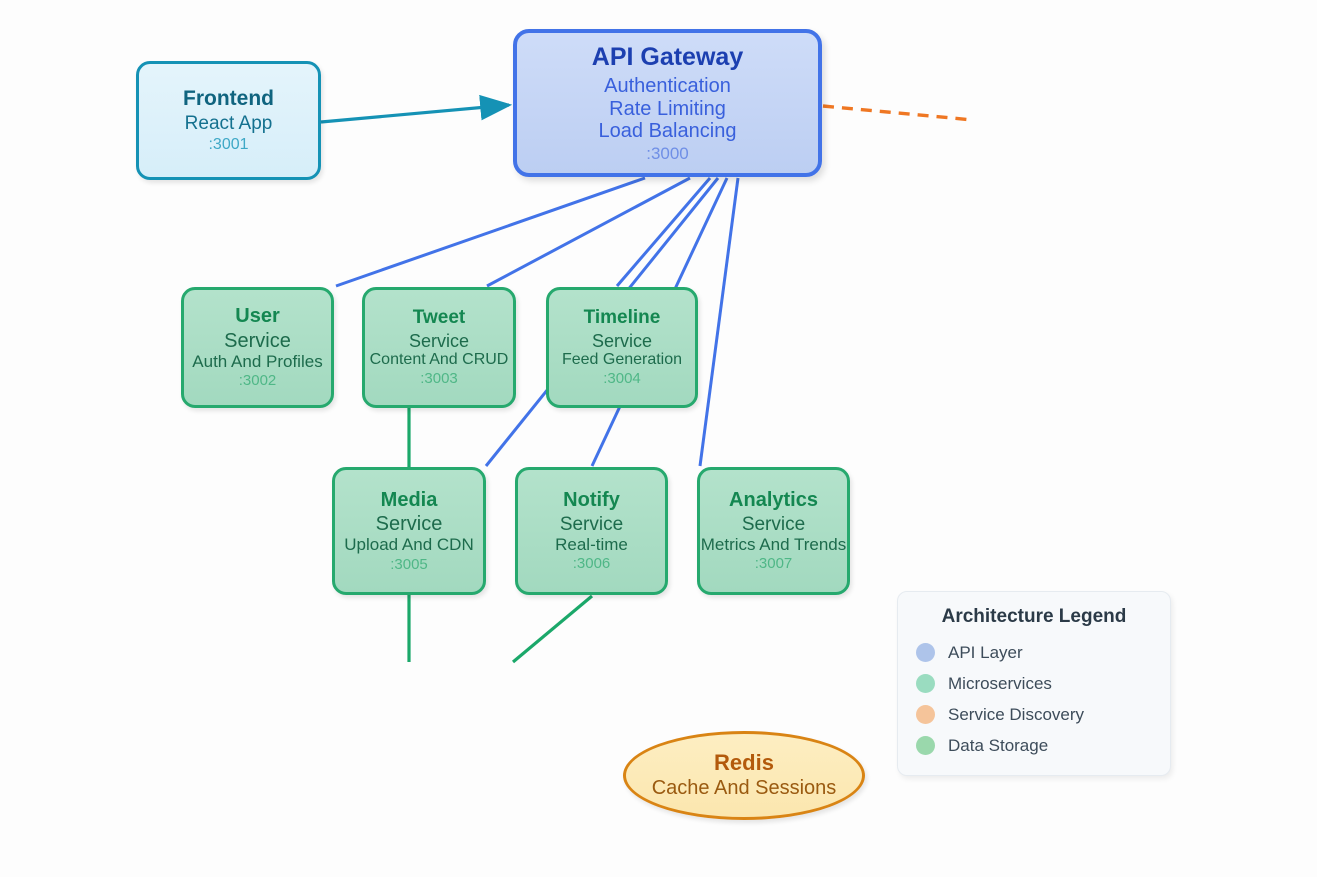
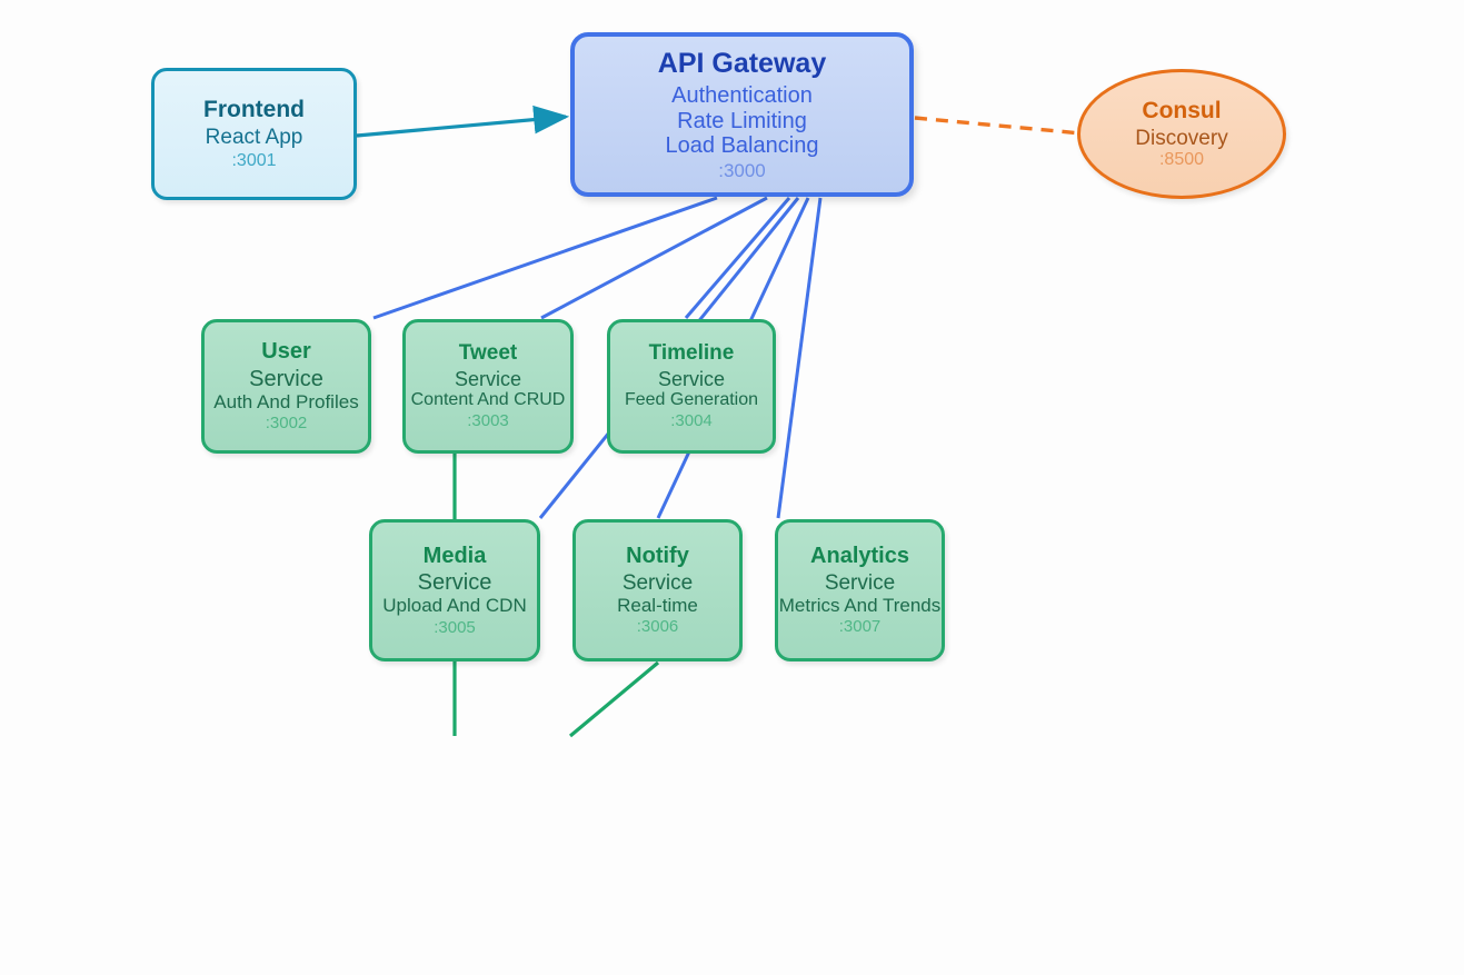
  Frontend
  React App
  :3001
  API Gateway
  Authentication
  Rate Limiting
  Load Balancing
  :3000
+ Consul
+ Discovery
+ :8500
  User
  Service
  Auth And Profiles
  :3002
  Tweet
  Service
  Content And CRUD
  :3003
  Timeline
  Service
  Feed Generation
  :3004
  Media
  Service
  Upload And CDN
  :3005
  Notify
  Service
  Real-time
  :3006
  Analytics
  Service
  Metrics And Trends
  :3007
- Redis
- Cache And Sessions
- Architecture Legend
- API Layer
- Microservices
- Service Discovery
- Data Storage
